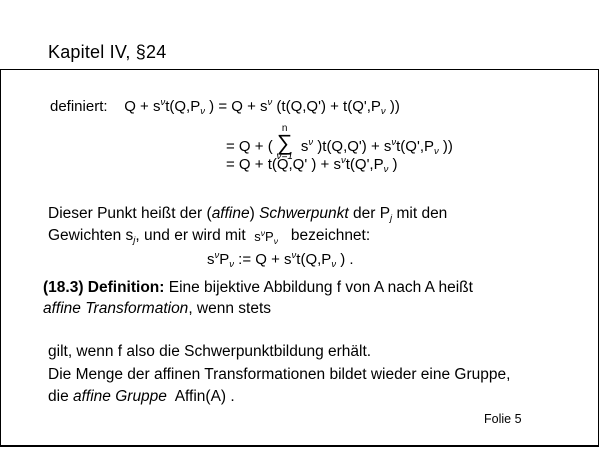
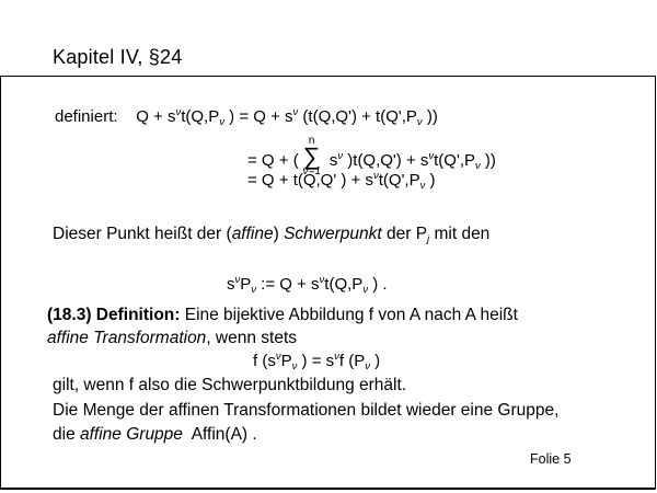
  Kapitel IV, §24
  definiert: Q + sνt(Q,Pν ) = Q + sν (t(Q,Q') + t(Q',Pν ))
  = Q + (
  n
  ∑
  ν=1
  sν )t(Q,Q') + sνt(Q',Pν ))
  = Q + t(Q,Q' ) + sνt(Q',Pν )
  Dieser Punkt heißt der (affine) Schwerpunkt der Pj mit den
- Gewichten sj, und er wird mit sνPν bezeichnet:
  sνPν := Q + sνt(Q,Pν ) .
  (18.3) Definition: Eine bijektive Abbildung f von A nach A heißt
  affine Transformation, wenn stets
+ f (sνPν ) = sνf (Pν )
  gilt, wenn f also die Schwerpunktbildung erhält.
  Die Menge der affinen Transformationen bildet wieder eine Gruppe,
  die affine Gruppe Affin(A) .
  Folie 5
